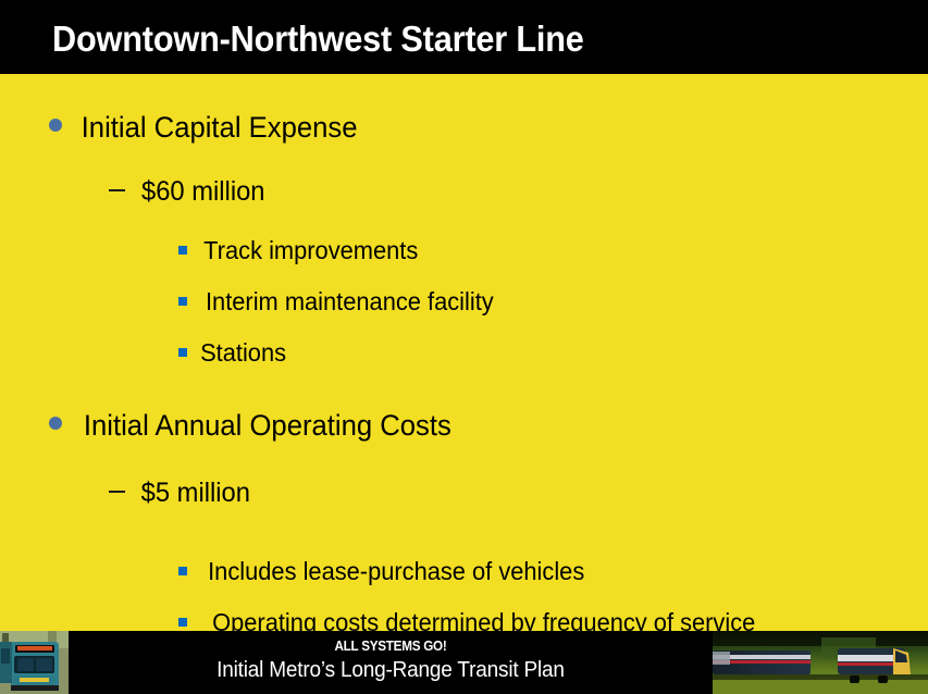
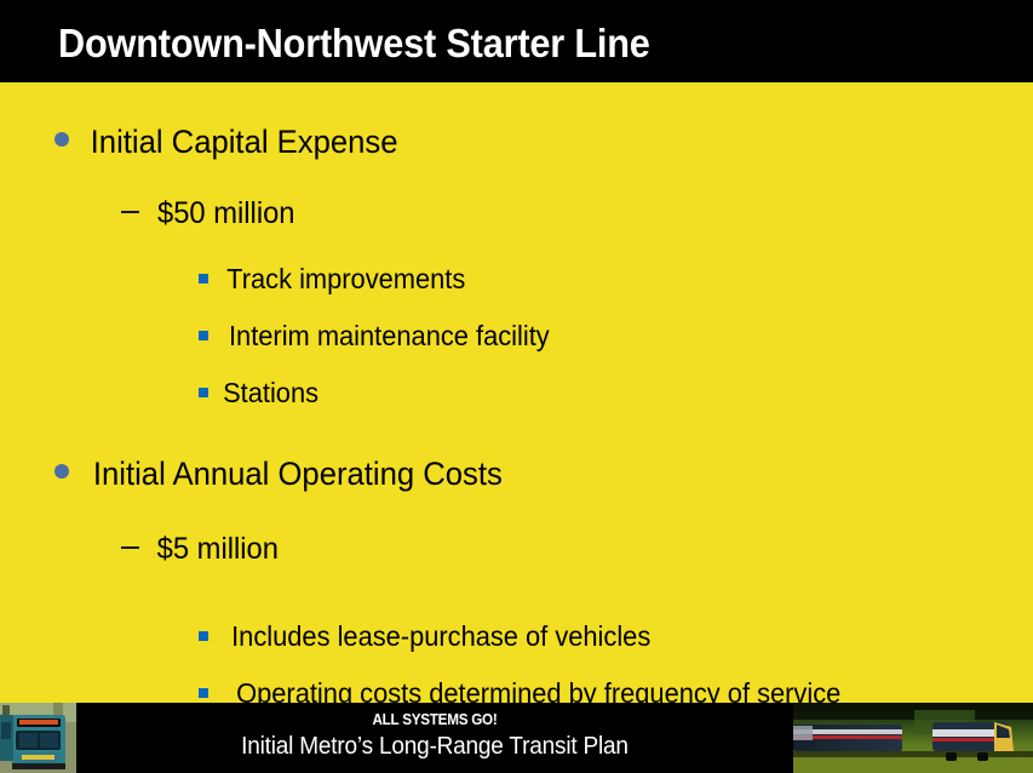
  Downtown-Northwest Starter Line
  Initial Capital Expense
- $60 million
+ $50 million
  Track improvements
  Interim maintenance facility
  Stations
  Initial Annual Operating Costs
  $5 million
  Includes lease-purchase of vehicles
  Operating costs determined by frequency of service
  ALL SYSTEMS GO!
  Initial Metro’s Long-Range Transit Plan
